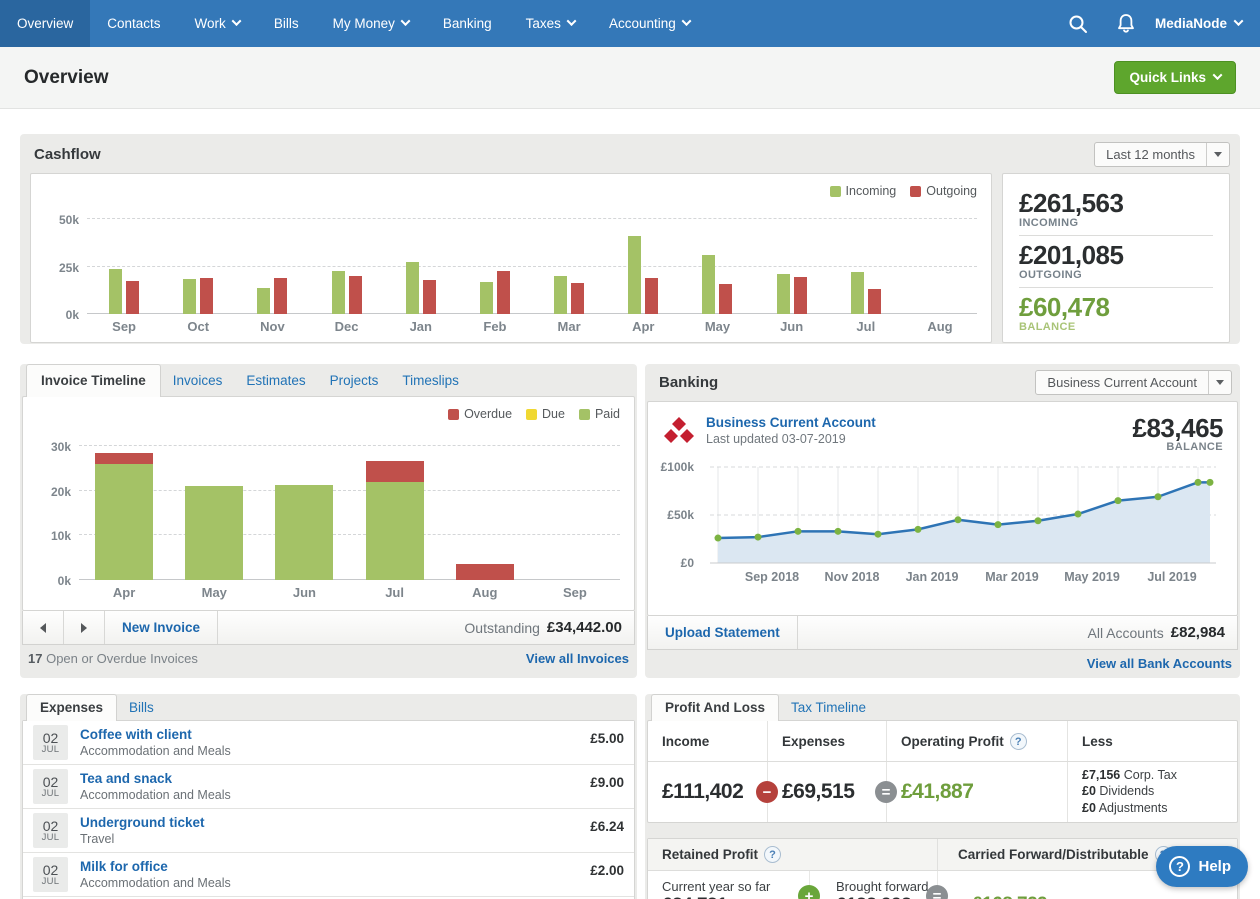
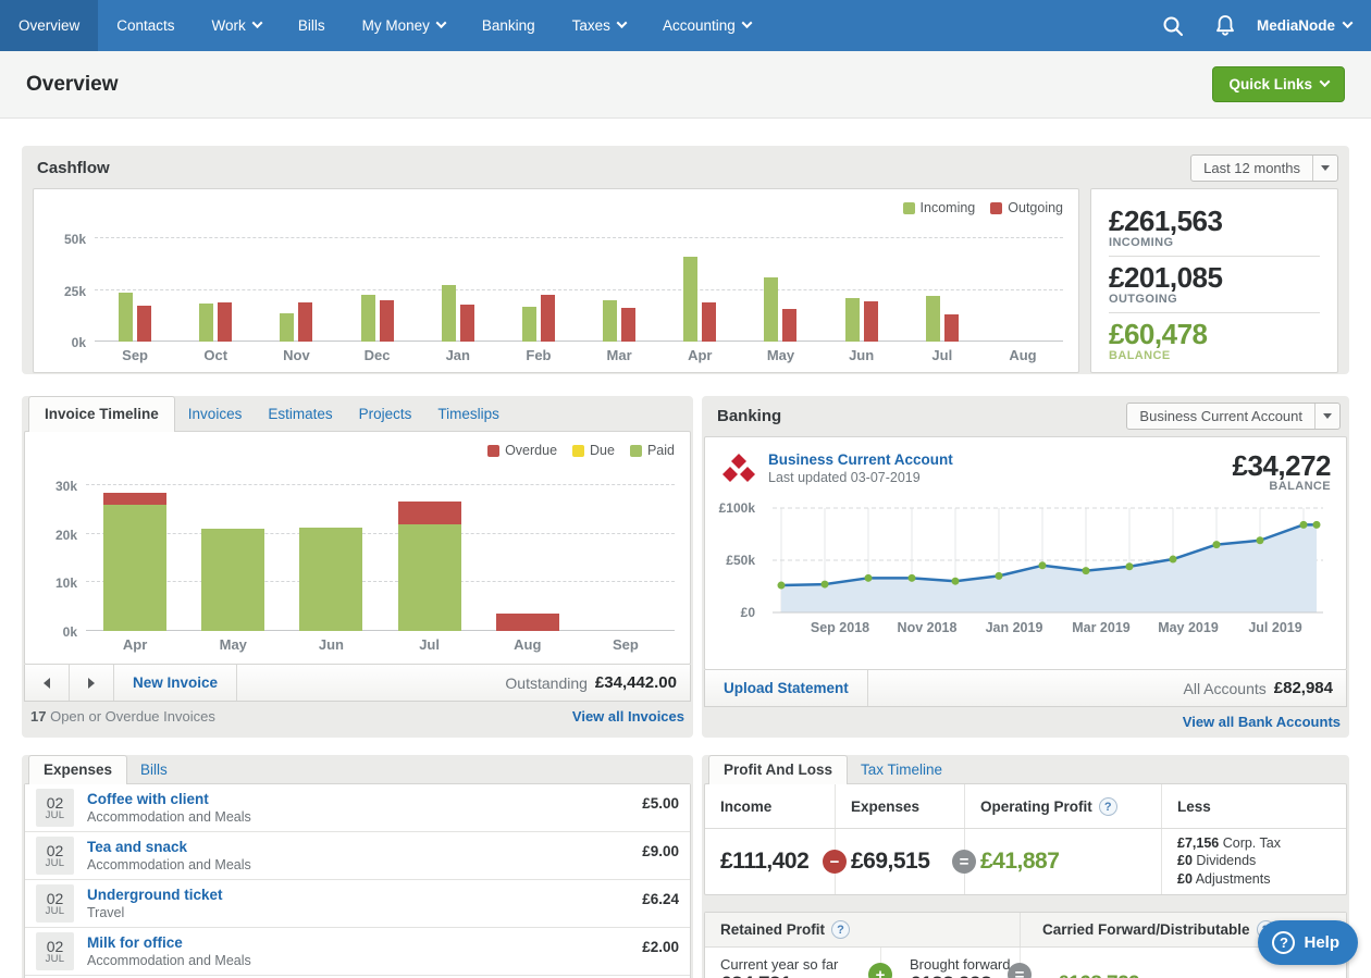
  Overview
  Contacts
  Work
  Bills
  My Money
  Banking
  Taxes
  Accounting
  MediaNode
  Overview
  Quick Links
  Cashflow
  Last 12 months
  Incoming
  Outgoing
  0k
  25k
  50k
  Sep
  Oct
  Nov
  Dec
  Jan
  Feb
  Mar
  Apr
  May
  Jun
  Jul
  Aug
  £261,563
  INCOMING
  £201,085
  OUTGOING
  £60,478
  BALANCE
  Invoice Timeline
  Invoices
  Estimates
  Projects
  Timeslips
  Overdue
  Due
  Paid
  0k
  10k
  20k
  30k
  Apr
  May
  Jun
  Jul
  Aug
  Sep
  New Invoice
  Outstanding
  £34,442.00
  17 Open or Overdue Invoices
  View all Invoices
  Banking
  Business Current Account
  Business Current Account
  Last updated 03-07-2019
- £83,465
+ £34,272
  BALANCE
  Sep 2018
  Nov 2018
  Jan 2019
  Mar 2019
  May 2019
  Jul 2019
  £0
  £50k
  £100k
  Upload Statement
  All Accounts
  £82,984
  View all Bank Accounts
  Expenses
  Bills
  02
  JUL
  Coffee with client
  Accommodation and Meals
  £5.00
  02
  JUL
  Tea and snack
  Accommodation and Meals
  £9.00
  02
  JUL
  Underground ticket
  Travel
  £6.24
  02
  JUL
  Milk for office
  Accommodation and Meals
  £2.00
  Profit And Loss
  Tax Timeline
  Income
  Expenses
  Operating Profit
  ?
  Less
  £111,402
  £69,515
  £41,887
  £7,156 Corp. Tax
  £0 Dividends
  £0 Adjustments
  −
  =
  Retained Profit
  ?
  Carried Forward/Distributable
  Current year so far
  Brought forward
  +
  =
  ?
  Help
